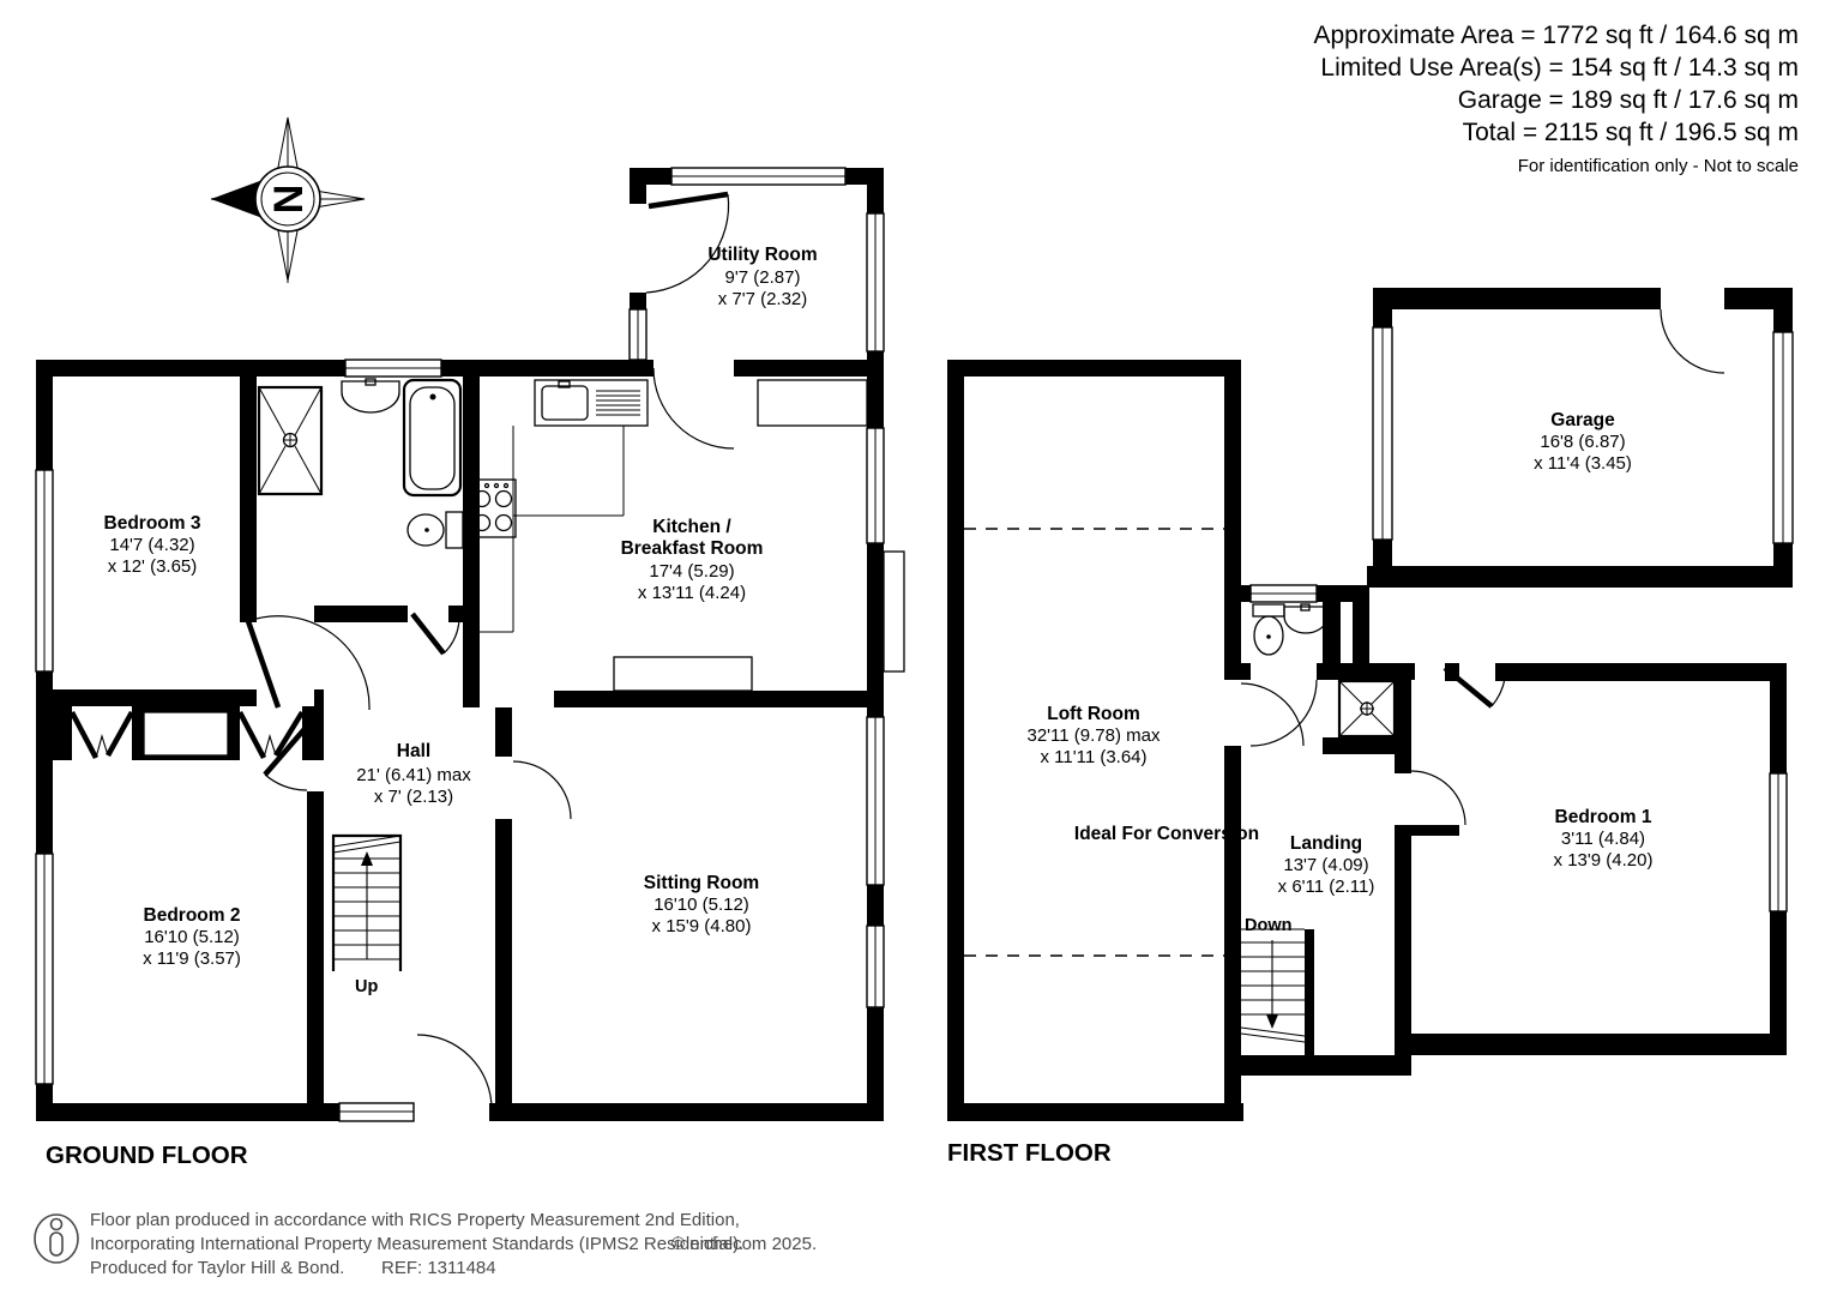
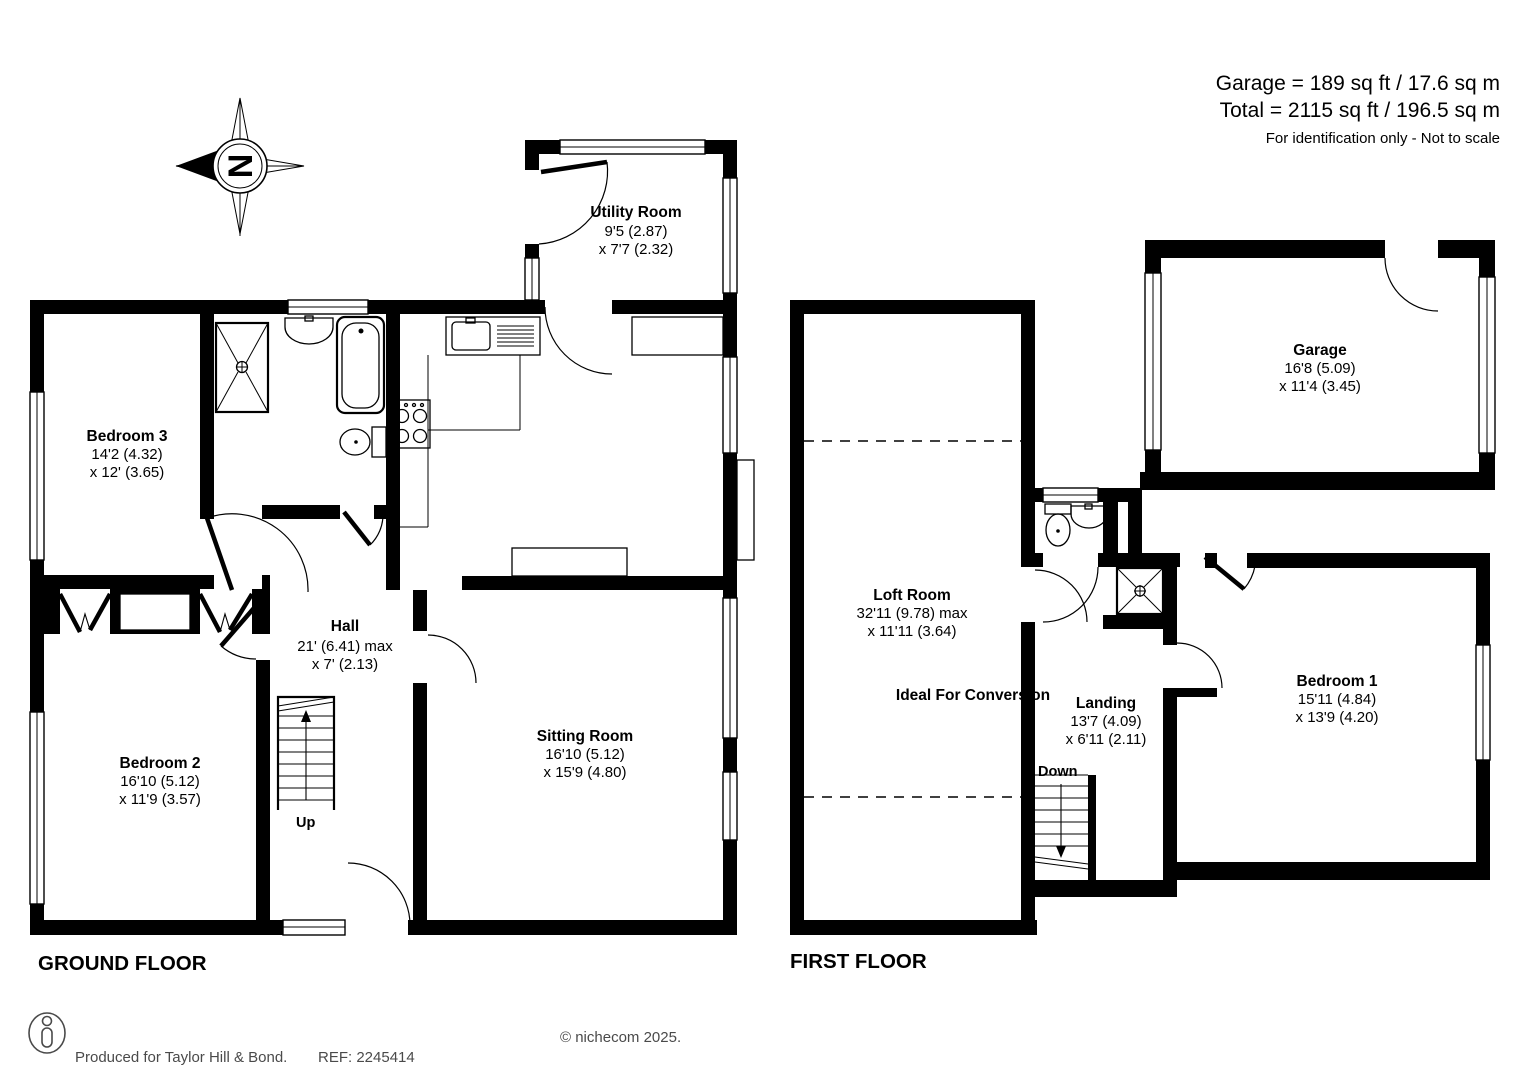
- Approximate Area = 1772 sq ft / 164.6 sq m
- Limited Use Area(s) = 154 sq ft / 14.3 sq m
  Garage = 189 sq ft / 17.6 sq m
  Total = 2115 sq ft / 196.5 sq m
  For identification only - Not to scale
  Up
  Utility Room
- 9'7 (2.87)
+ 9'5 (2.87)
  x 7'7 (2.32)
  Bedroom 3
- 14'7 (4.32)
+ 14'2 (4.32)
  x 12' (3.65)
- Kitchen /
- Breakfast Room
- 17'4 (5.29)
- x 13'11 (4.24)
  Hall
  21' (6.41) max
  x 7' (2.13)
  Bedroom 2
  16'10 (5.12)
  x 11'9 (3.57)
  Sitting Room
  16'10 (5.12)
  x 15'9 (4.80)
  Down
  Loft Room
  32'11 (9.78) max
  x 11'11 (3.64)
  Ideal For Conversion
  Landing
  13'7 (4.09)
  x 6'11 (2.11)
  Bedroom 1
- 3'11 (4.84)
+ 15'11 (4.84)
  x 13'9 (4.20)
  Garage
- 16'8 (6.87)
+ 16'8 (5.09)
  x 11'4 (3.45)
  GROUND FLOOR
  FIRST FLOOR
- Floor plan produced in accordance with RICS Property Measurement 2nd Edition,
- Incorporating International Property Measurement Standards (IPMS2 Residential).
  © nichecom 2025.
  Produced for Taylor Hill & Bond.
- REF: 1311484
+ REF: 2245414
